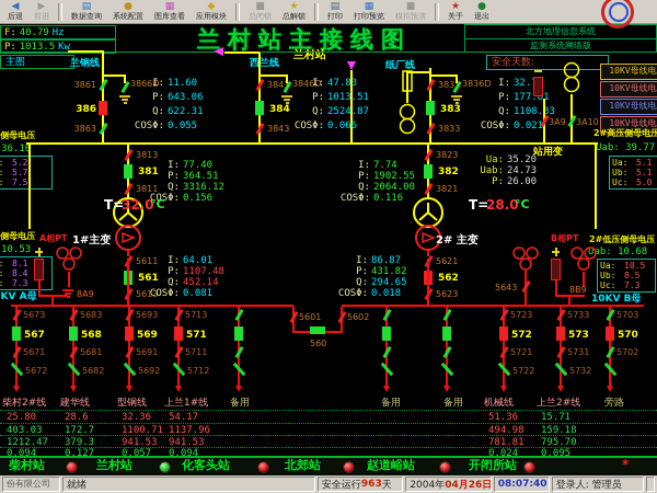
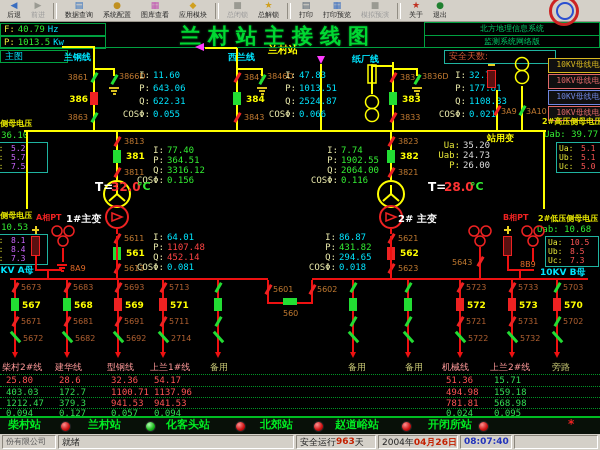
  ◀
  后退
  ▶
  前进
  ▤
  数据查询
  ●
  系统配置
  ▦
  图库查看
  ◆
  应用模块
  ■
  总闭锁
  ★
  总解锁
  ▤
  打印
  ▦
  打印预览
  ■
  模拟预演
  ★
  关于
  ●
  退出
  F: 40.79 Hz
  P: 1013.5 Kw
  主图
  兰村站主接线图
  兰村站
  北方地理信息系统
  监测系统网络版
  安全天数:
  10KV母线电
  10KV母线电
  10KV母线电
  10KV母线电
  5.2
  5.7
  7.5
  8.1
  8.4
  7.3
  2#高压侧母电压
  Uab: 39.77
  Ua:
  5.1
  Ub:
  5.1
  Uc:
  5.0
  2#低压侧母电压
  Uab: 10.68
  Ua:
  10.5
  Ub:
  8.5
  Uc:
  7.3
  10KV B母
  兰钢线
  3861
  386
  3863
  3866D
  I:
  11.60
  P:
  643.06
  Q:
  622.31
  COSΦ:
  0.055
  西兰线
  384
  384
  3843
  3846D
  I:
  47.83
  P:
  1013.51
  Q:
  2524.87
  COSΦ:
  0.066
  纸厂线
  383
  383
  3833
  3836D
  I:
  P:
  177.81
  Q:
  1108.33
  COSΦ:
  0.02
  3A9
  3A10
  站用变
  Ua:
  35.20
  Uab:
  24.73
  P:
  26.00
  3813
  381
  3811
  5611
  561
  5613
  I:
  77.40
  P:
  364.51
  Q:
  3316.12
  COSΦ:
  0.156
  I:
  64.01
  P:
  1107.48
  Q:
  452.14
  COSΦ:
  0.081
  T=
  32.0
  °C
  1#主变
  A相PT
  3823
  382
  3821
  5621
  562
  5623
  I:
  7.74
  P:
  1902.55
  Q:
  2064.00
  COSΦ:
  0.116
  I:
  86.87
  P:
  431.82
  Q:
  294.65
  COSΦ:
  0.018
  T=
  28.0
  °C
  2# 主变
  B相PT
  8A9
  5643
  8B9
  5601
  5602
  560
  5673
  567
  5671
  5672
  5683
  568
  5681
  5682
  5693
  569
  5691
  5692
  5713
  571
  5711
- 5712
+ 2714
  5723
  572
  5721
  5722
  5733
  573
  5731
  5732
  5703
  570
  5702
  柴村2#线
  25.80
  403.03
  1212.47
  0.094
  建华线
  28.6
  172.7
  379.3
  0.127
  型钢线
  32.36
  1100.71
  941.53
  0.057
  上兰1#线
  54.17
  1137.96
  941.53
  0.094
  备用
  备用
  备用
  机械线
  51.36
  494.98
  781.81
  0.024
  上兰2#线
  15.71
  159.18
- 795.70
+ 568.98
  0.095
  旁路
  柴村站
  兰村站
  化客头站
  北郊站
  赵道峪站
  开闭所站
  *
  份有限公司
  就绪
  安全运行
  963
  天
  2004年
  04月26日
  08:07:40
- 登录人:
- 管理员
